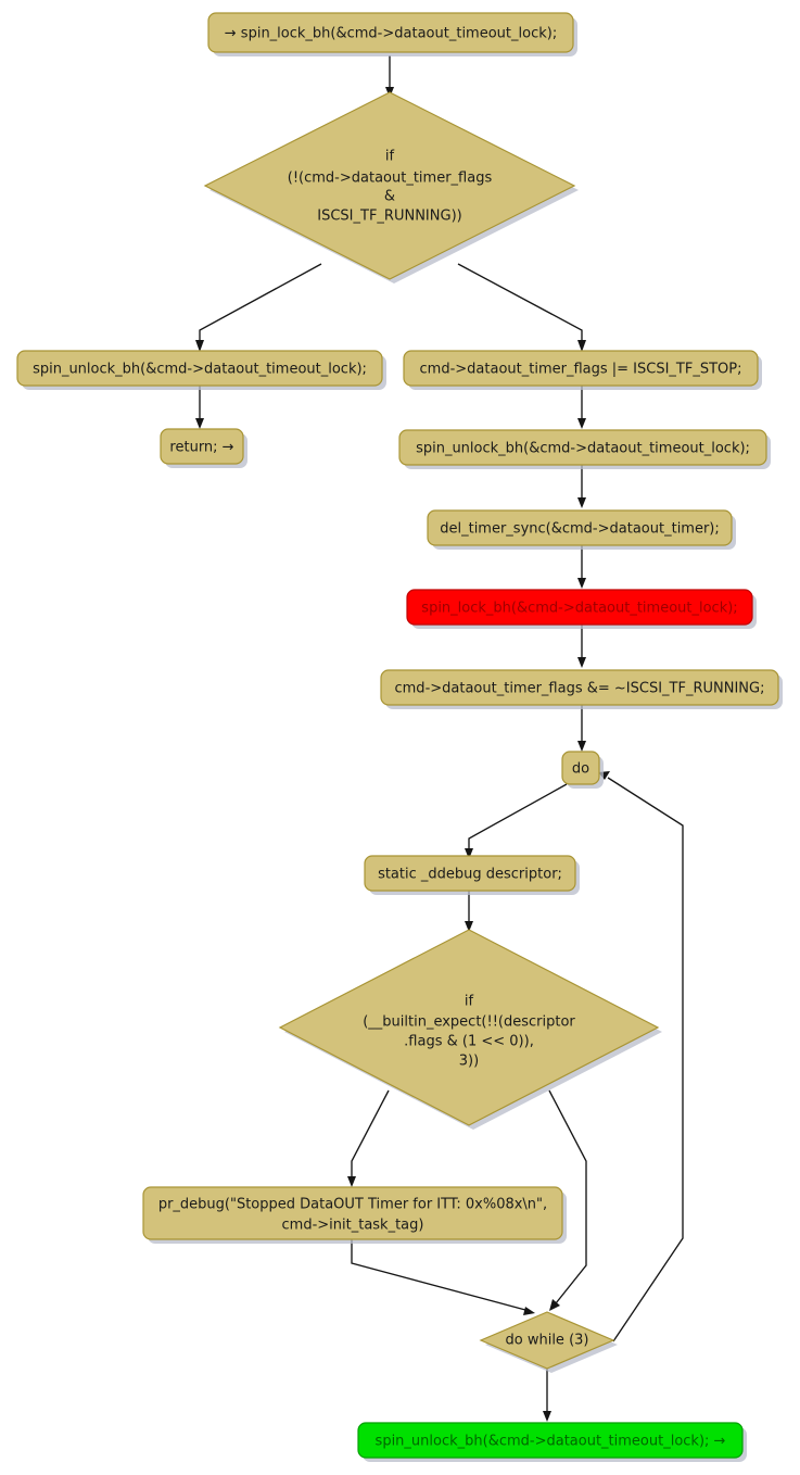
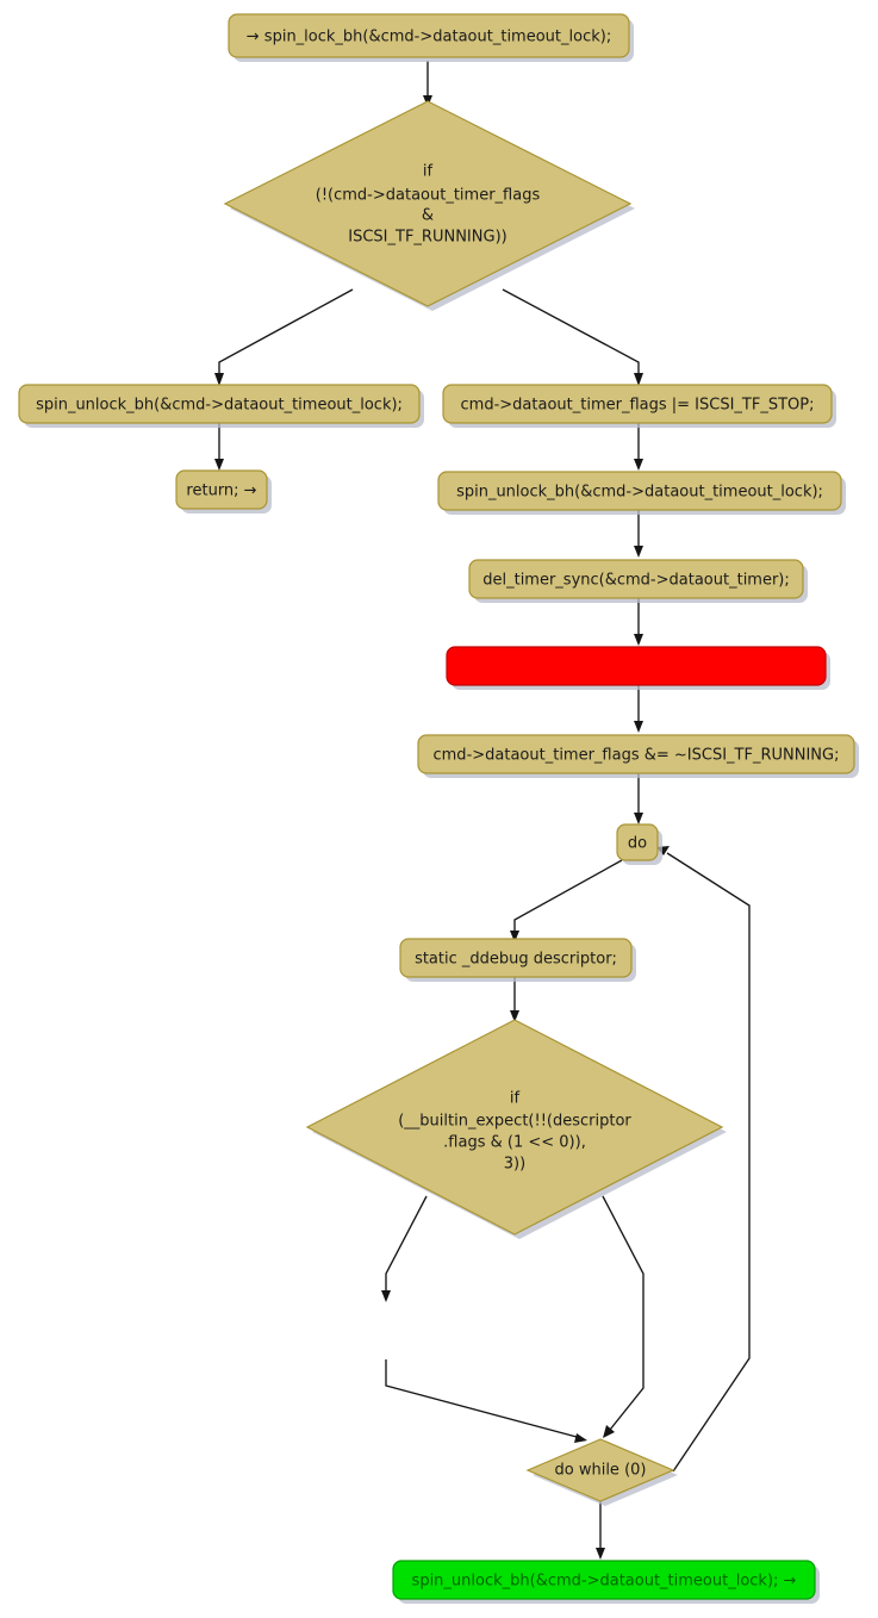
  → spin_lock_bh(&cmd->dataout_timeout_lock);
  if
  (!(cmd->dataout_timer_flags
  &
  ISCSI_TF_RUNNING))
  spin_unlock_bh(&cmd->dataout_timeout_lock);
  return; →
  cmd->dataout_timer_flags |= ISCSI_TF_STOP;
  spin_unlock_bh(&cmd->dataout_timeout_lock);
  del_timer_sync(&cmd->dataout_timer);
- spin_lock_bh(&cmd->dataout_timeout_lock);
  cmd->dataout_timer_flags &= ~ISCSI_TF_RUNNING;
  do
  static _ddebug descriptor;
  if
  (__builtin_expect(!!(descriptor
  .flags & (1 << 0)),
  3))
- pr_debug("Stopped DataOUT Timer for ITT: 0x%08x\n",
- cmd->init_task_tag)
- do while (3)
+ do while (0)
  spin_unlock_bh(&cmd->dataout_timeout_lock); →
